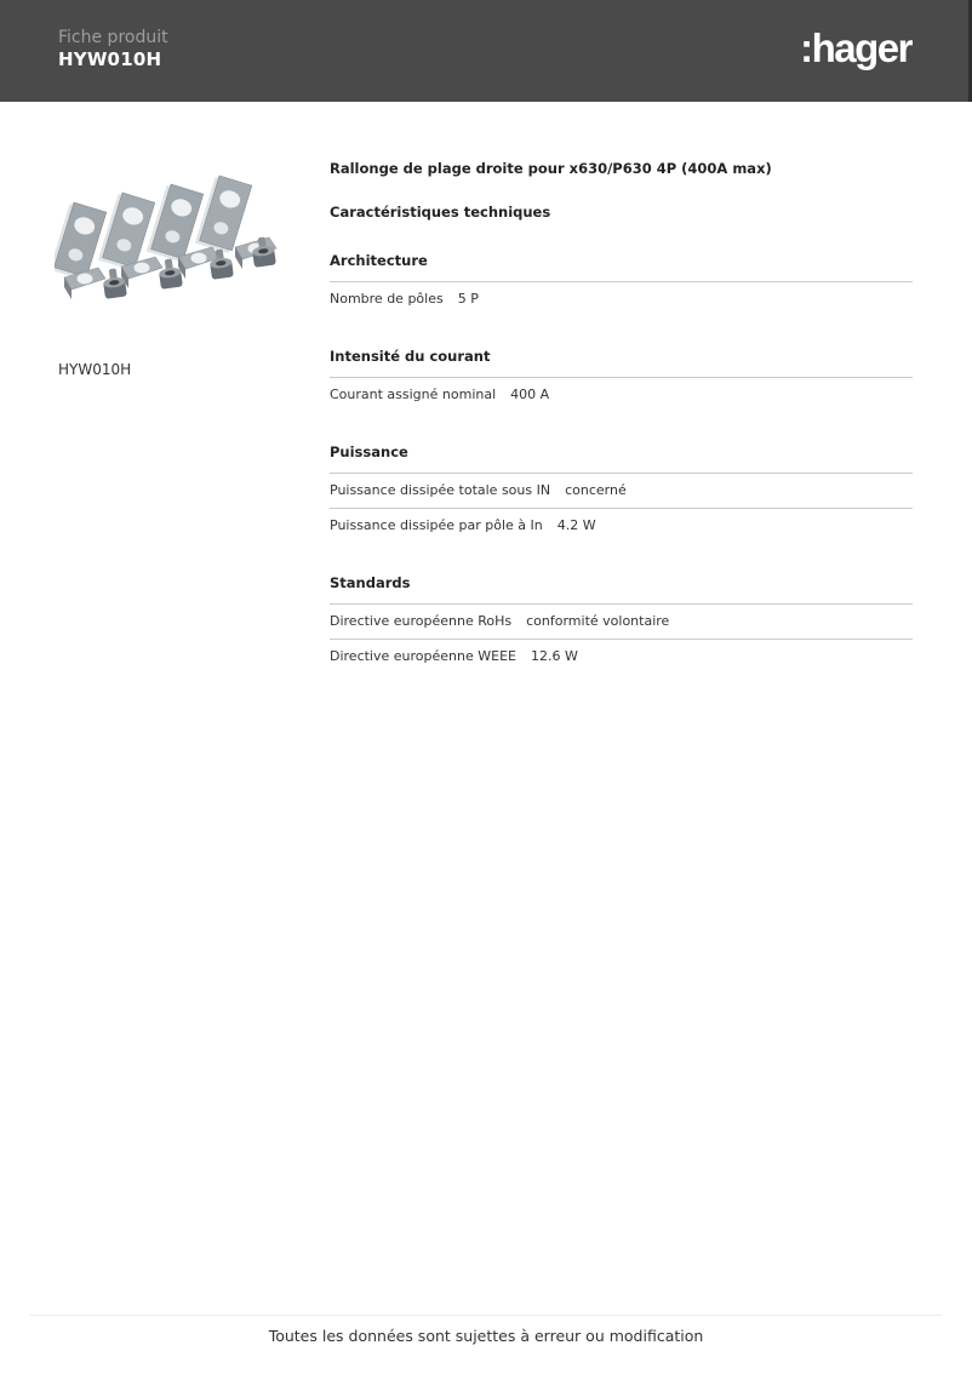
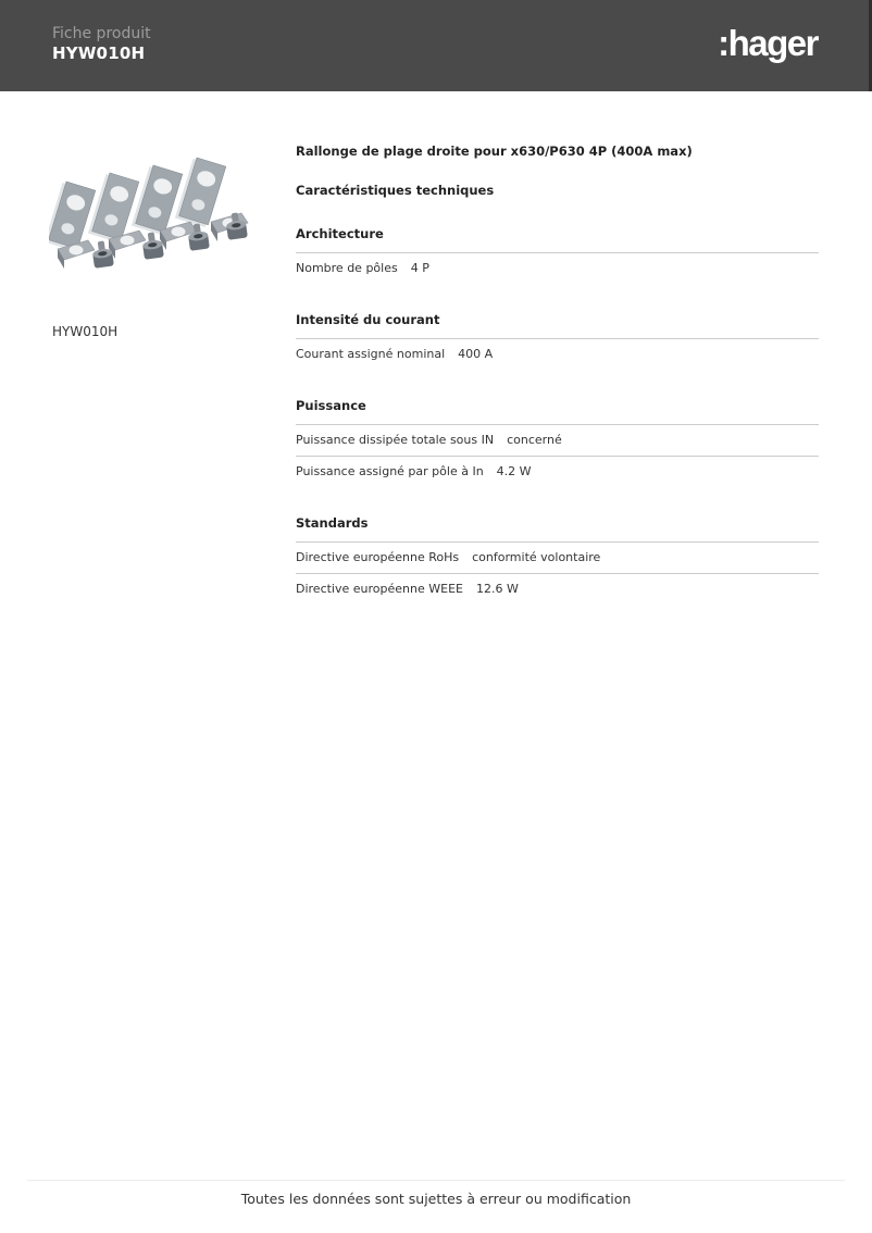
  Fiche produit
  HYW010H
  :hager
  HYW010H
  Rallonge de plage droite pour x630/P630 4P (400A max)
  Caractéristiques techniques
  Architecture
  Nombre de pôles
- 5 P
+ 4 P
  Intensité du courant
  Courant assigné nominal
  400 A
  Puissance
  Puissance dissipée totale sous IN
  concerné
- Puissance dissipée par pôle à In
+ Puissance assigné par pôle à In
  4.2 W
  Standards
  Directive européenne RoHs
  conformité volontaire
  Directive européenne WEEE
  12.6 W
  Toutes les données sont sujettes à erreur ou modification
